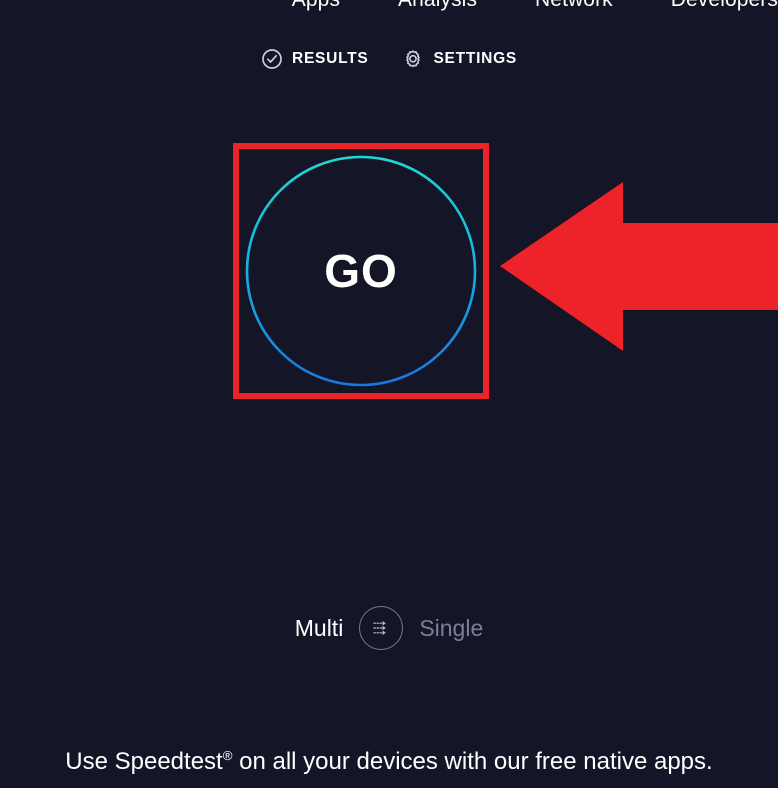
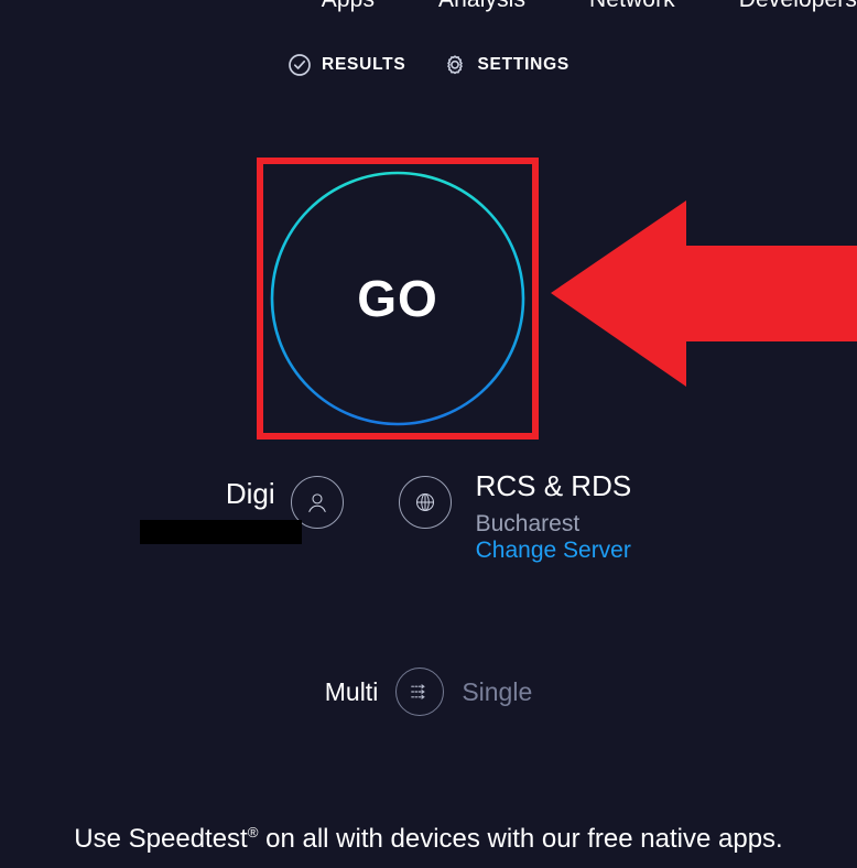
  RESULTS
  SETTINGS
  GO
+ Digi
+ RCS & RDS
+ Bucharest
+ Change Server
  Multi
  Single
- Use Speedtest® on all your devices with our free native apps.
+ Use Speedtest® on all with devices with our free native apps.
